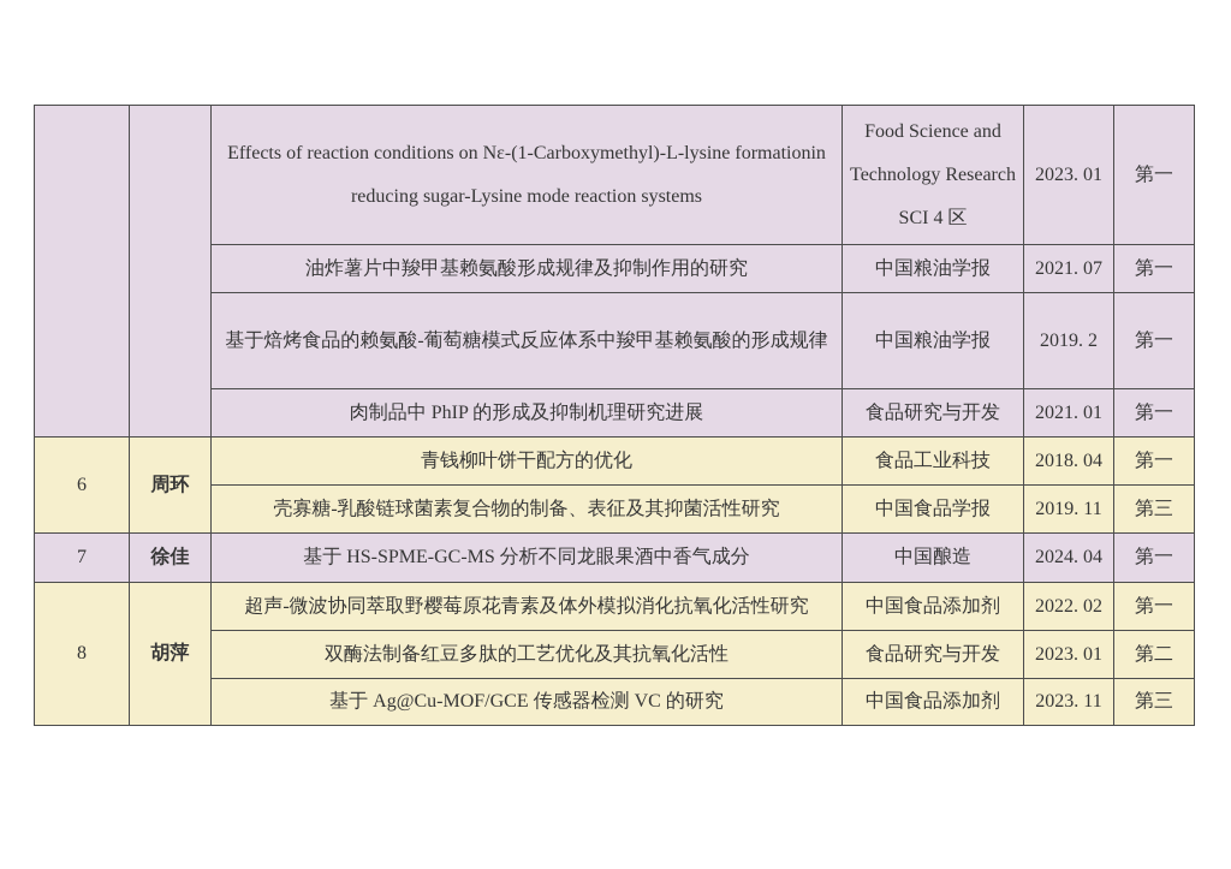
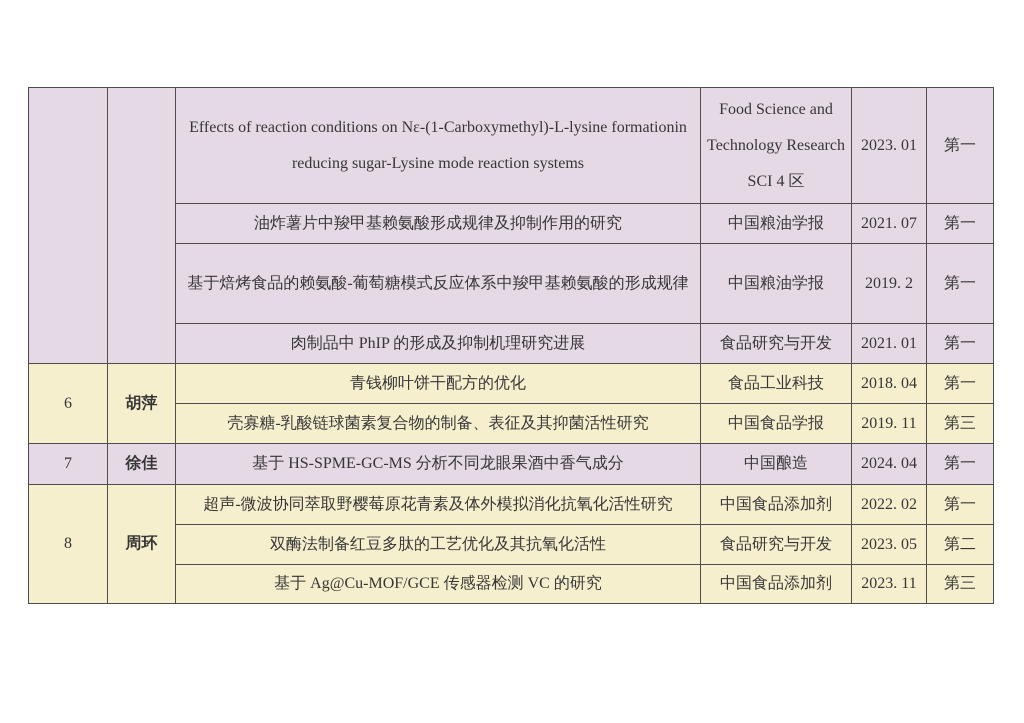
  		Effects of reaction conditions on Nε-(1-Carboxymethyl)-L-lysine formationin reducing sugar-Lysine mode reaction systems	Food Science and Technology Research SCI 4 区	2023. 01	第一
  油炸薯片中羧甲基赖氨酸形成规律及抑制作用的研究	中国粮油学报	2021. 07	第一
  基于焙烤食品的赖氨酸-葡萄糖模式反应体系中羧甲基赖氨酸的形成规律	中国粮油学报	2019. 2	第一
  肉制品中 PhIP 的形成及抑制机理研究进展	食品研究与开发	2021. 01	第一
- 6	周环	青钱柳叶饼干配方的优化	食品工业科技	2018. 04	第一
+ 6	胡萍	青钱柳叶饼干配方的优化	食品工业科技	2018. 04	第一
  壳寡糖-乳酸链球菌素复合物的制备、表征及其抑菌活性研究	中国食品学报	2019. 11	第三
  7	徐佳	基于 HS-SPME-GC-MS 分析不同龙眼果酒中香气成分	中国酿造	2024. 04	第一
- 8	胡萍	超声-微波协同萃取野樱莓原花青素及体外模拟消化抗氧化活性研究	中国食品添加剂	2022. 02	第一
+ 8	周环	超声-微波协同萃取野樱莓原花青素及体外模拟消化抗氧化活性研究	中国食品添加剂	2022. 02	第一
- 双酶法制备红豆多肽的工艺优化及其抗氧化活性	食品研究与开发	2023. 01	第二
+ 双酶法制备红豆多肽的工艺优化及其抗氧化活性	食品研究与开发	2023. 05	第二
  基于 Ag@Cu-MOF/GCE 传感器检测 VC 的研究	中国食品添加剂	2023. 11	第三
